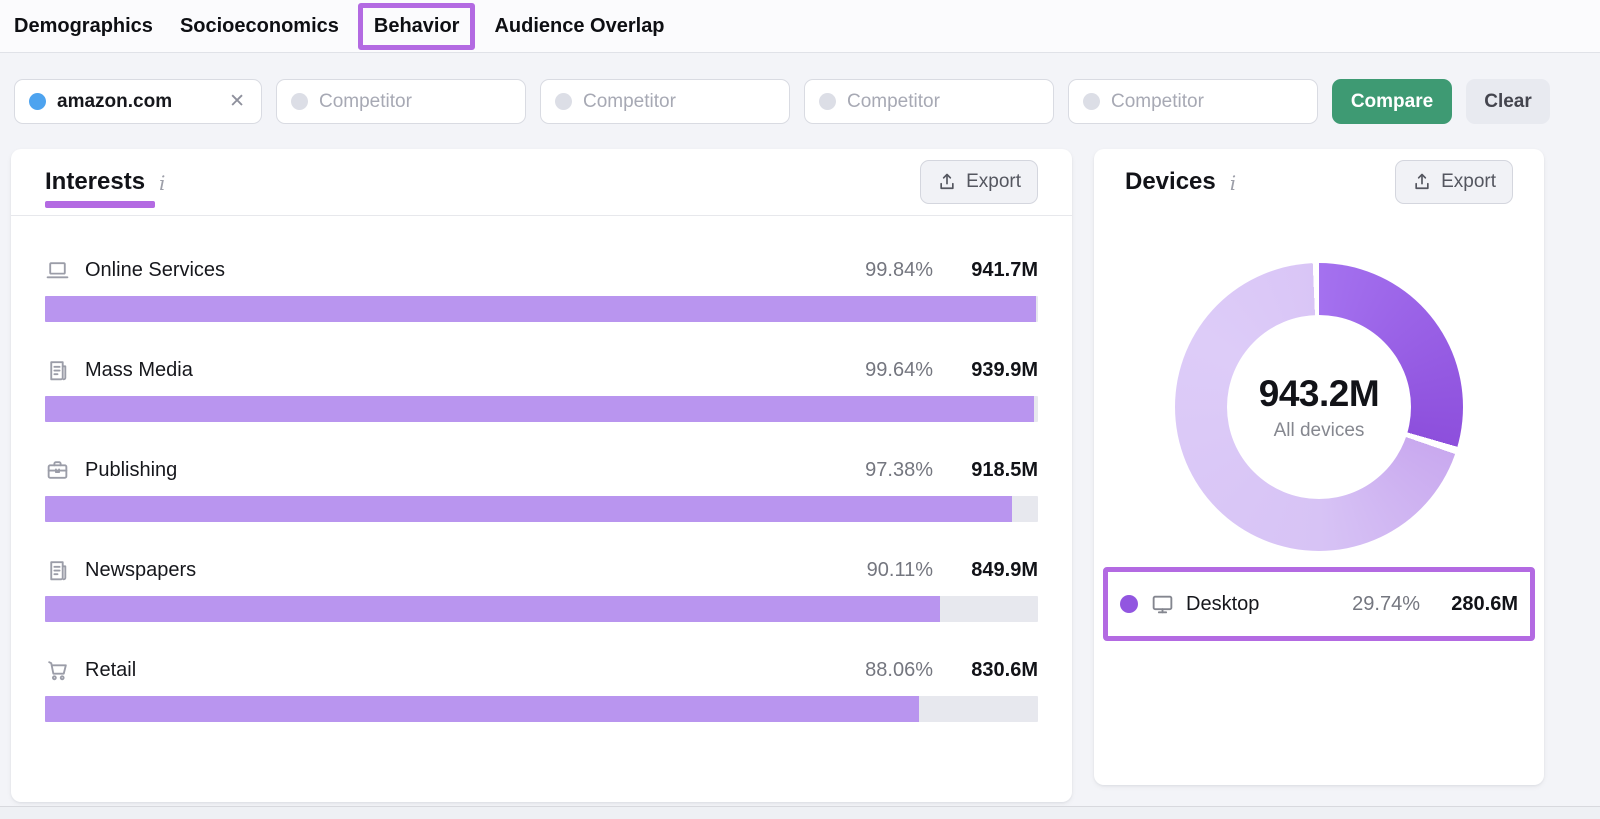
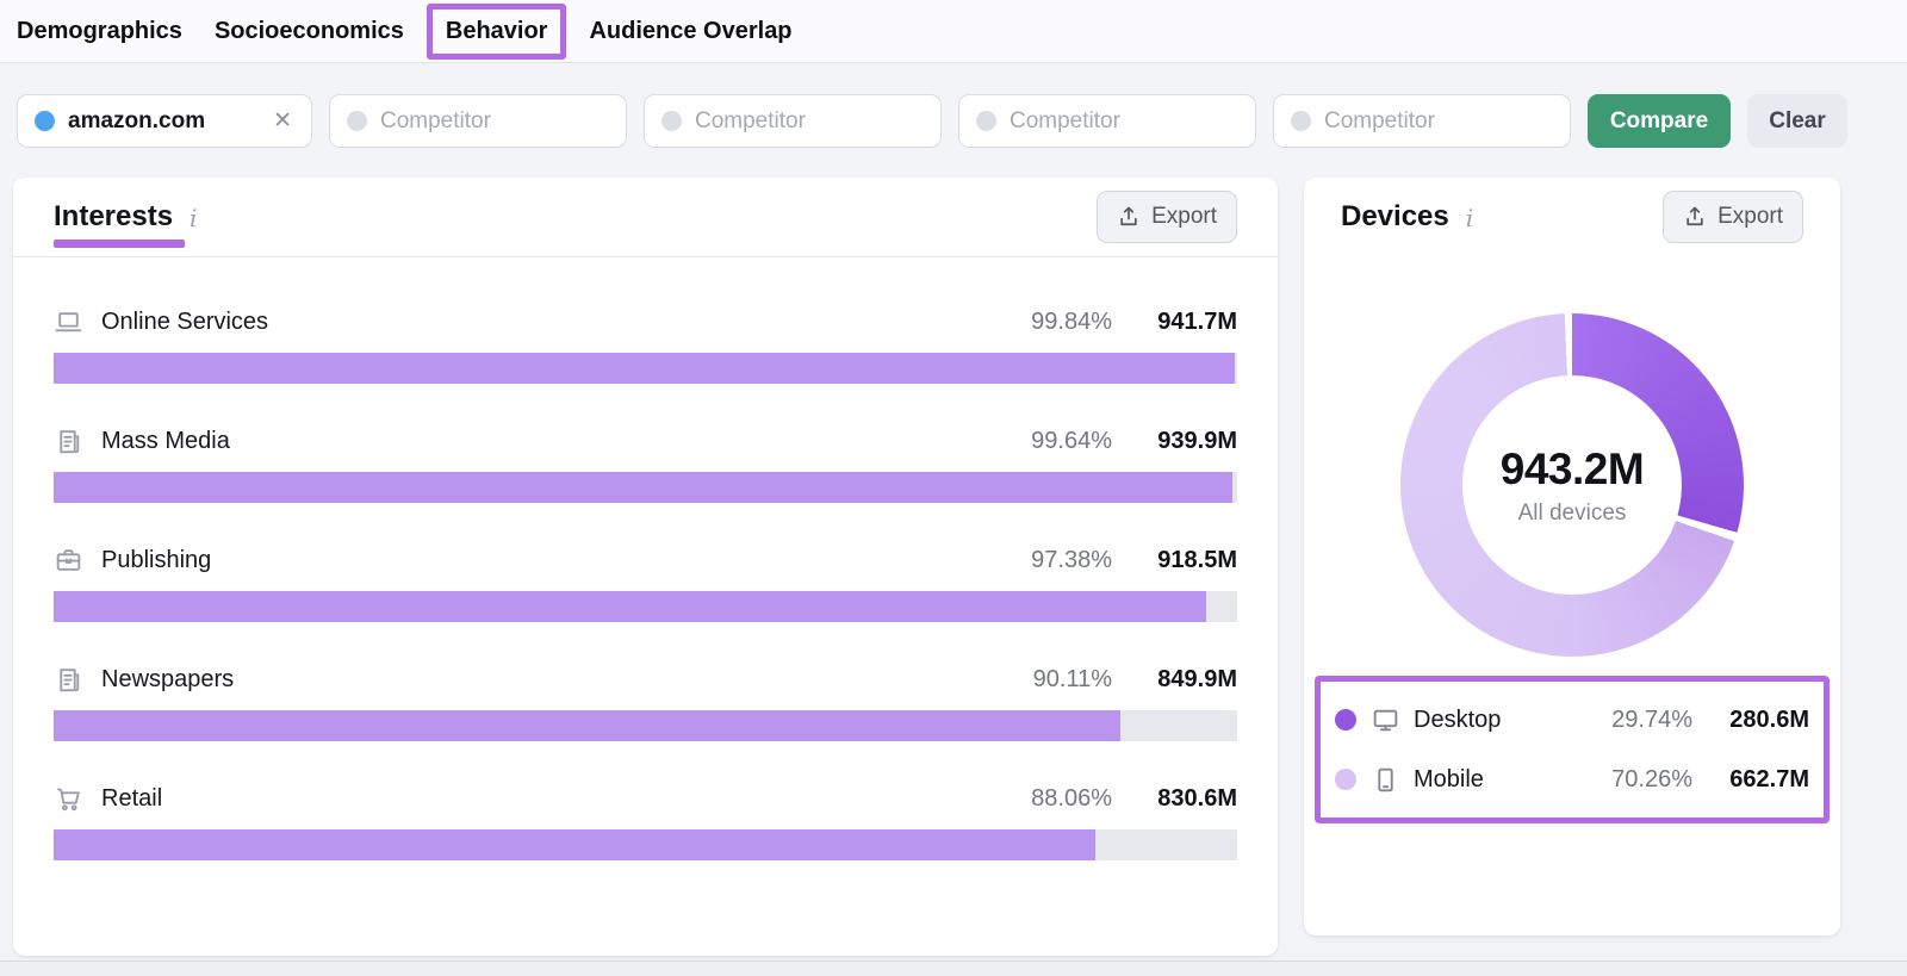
  Demographics
  Socioeconomics
  Behavior
  Audience Overlap
  amazon.com
  ✕
  Competitor
  Competitor
  Competitor
  Competitor
  Compare
  Clear
  Interests
  i
  Export
  Online Services
  99.84%
  941.7M
  Mass Media
  99.64%
  939.9M
  Publishing
  97.38%
  918.5M
  Newspapers
  90.11%
  849.9M
  Retail
  88.06%
  830.6M
  Devices
  i
  Export
  943.2M
  All devices
  Desktop
  29.74%
  280.6M
+ Mobile
+ 70.26%
+ 662.7M
